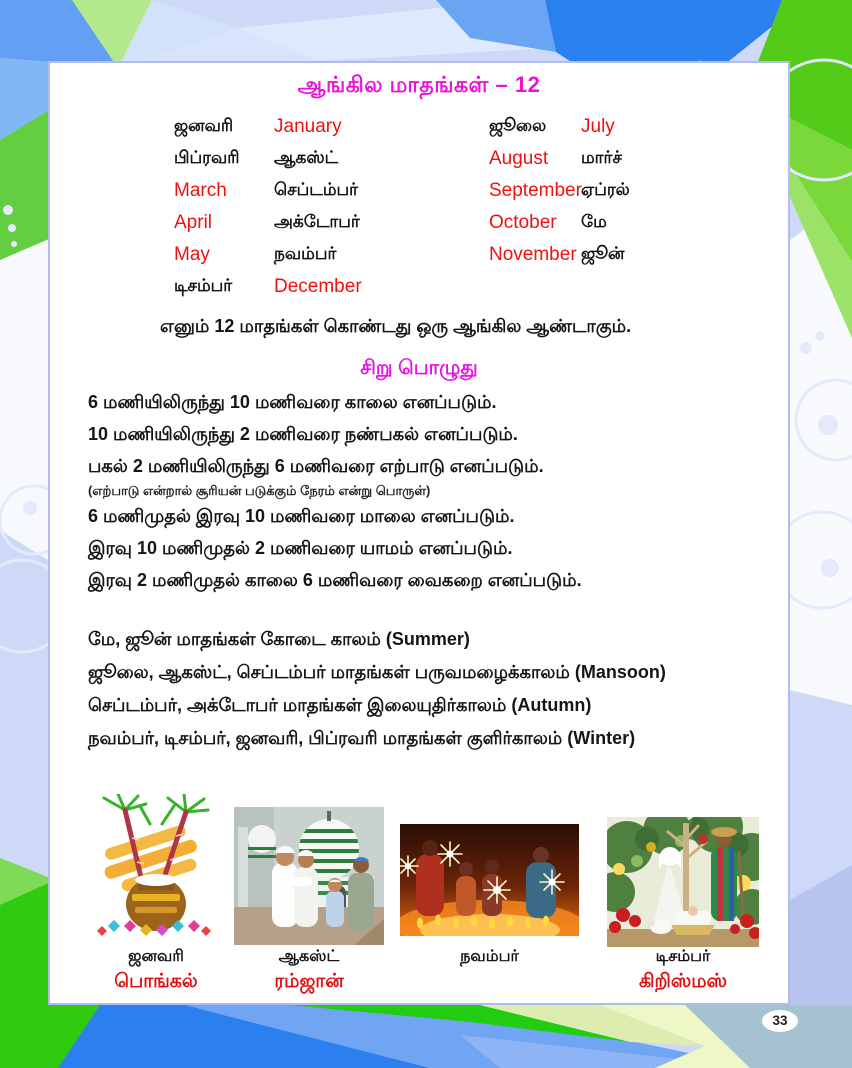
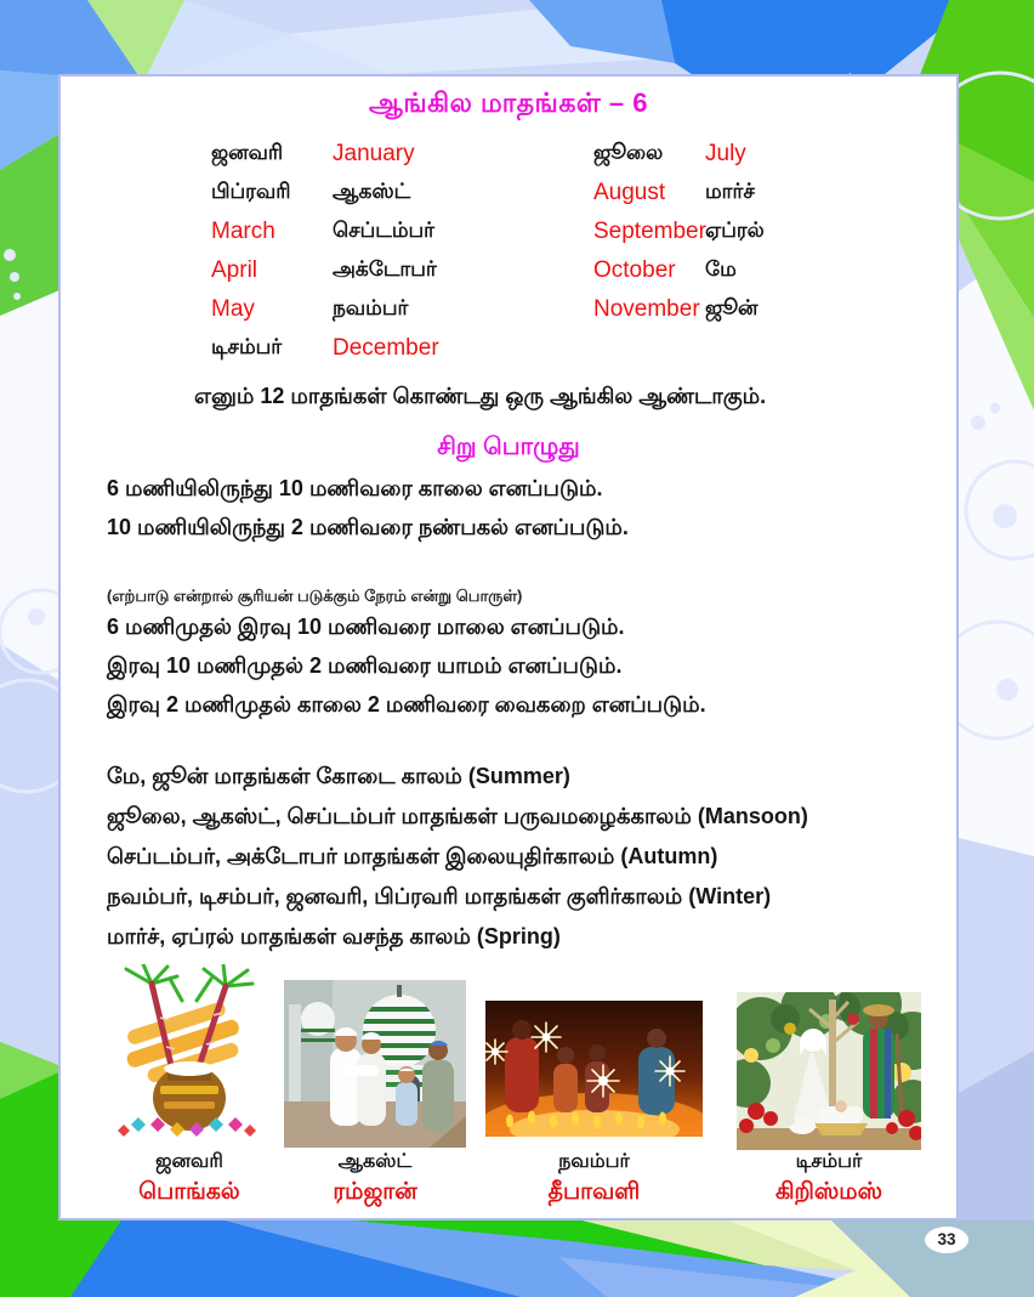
- ஆங்கில மாதங்கள் – 12
+ ஆங்கில மாதங்கள் – 6
  ஜனவரி
  January
  ஜூலை
  July
  பிப்ரவரி
  ஆகஸ்ட்
  August
  மார்ச்
  March
  செப்டம்பர்
  September
  ஏப்ரல்
  April
  அக்டோபர்
  October
  மே
  May
  நவம்பர்
  November
  ஜூன்
  டிசம்பர்
  December
  எனும் 12 மாதங்கள் கொண்டது ஒரு ஆங்கில ஆண்டாகும்.
  சிறு பொழுது
  6 மணியிலிருந்து 10 மணிவரை காலை எனப்படும்.
  10 மணியிலிருந்து 2 மணிவரை நண்பகல் எனப்படும்.
- பகல் 2 மணியிலிருந்து 6 மணிவரை எற்பாடு எனப்படும்.
  (எற்பாடு என்றால் சூரியன் படுக்கும் நேரம் என்று பொருள்)
  6 மணிமுதல் இரவு 10 மணிவரை மாலை எனப்படும்.
  இரவு 10 மணிமுதல் 2 மணிவரை யாமம் எனப்படும்.
- இரவு 2 மணிமுதல் காலை 6 மணிவரை வைகறை எனப்படும்.
+ இரவு 2 மணிமுதல் காலை 2 மணிவரை வைகறை எனப்படும்.
  மே, ஜூன் மாதங்கள் கோடை காலம் (Summer)
  ஜூலை, ஆகஸ்ட், செப்டம்பர் மாதங்கள் பருவமழைக்காலம் (Mansoon)
  செப்டம்பர், அக்டோபர் மாதங்கள் இலையுதிர்காலம் (Autumn)
  நவம்பர், டிசம்பர், ஜனவரி, பிப்ரவரி மாதங்கள் குளிர்காலம் (Winter)
+ மார்ச், ஏப்ரல் மாதங்கள் வசந்த காலம் (Spring)
  ஜனவரி
  பொங்கல்
  ஆகஸ்ட்
  ரம்ஜான்
  நவம்பர்
+ தீபாவளி
  டிசம்பர்
  கிறிஸ்மஸ்
  33
